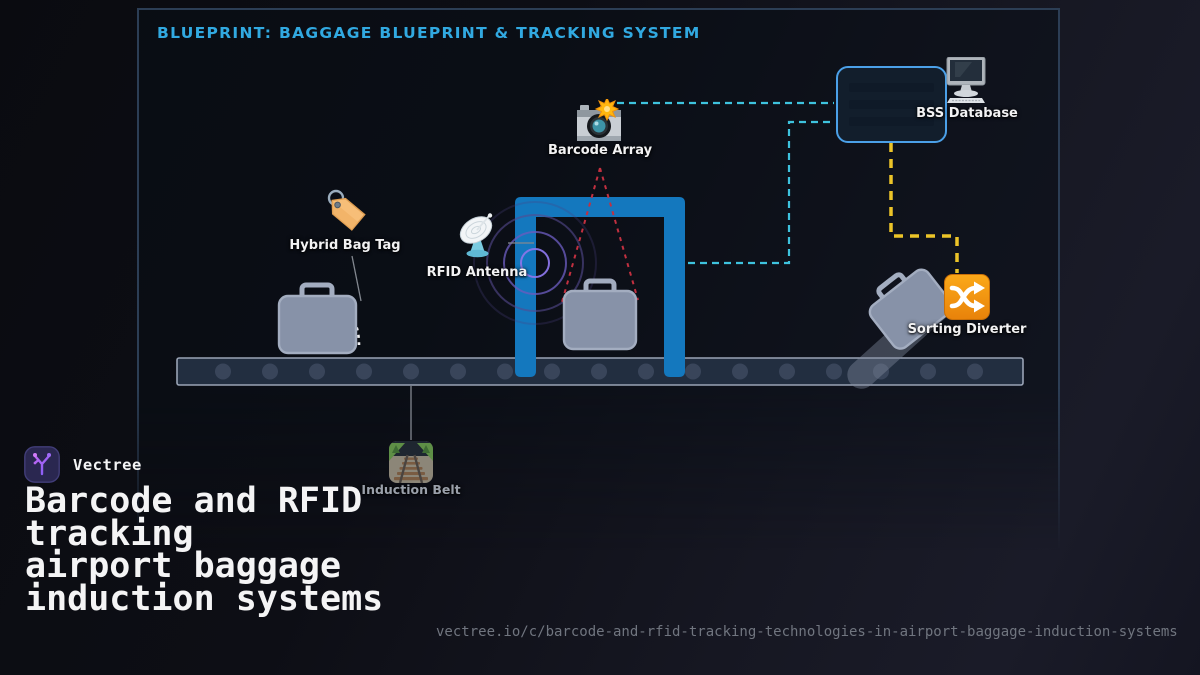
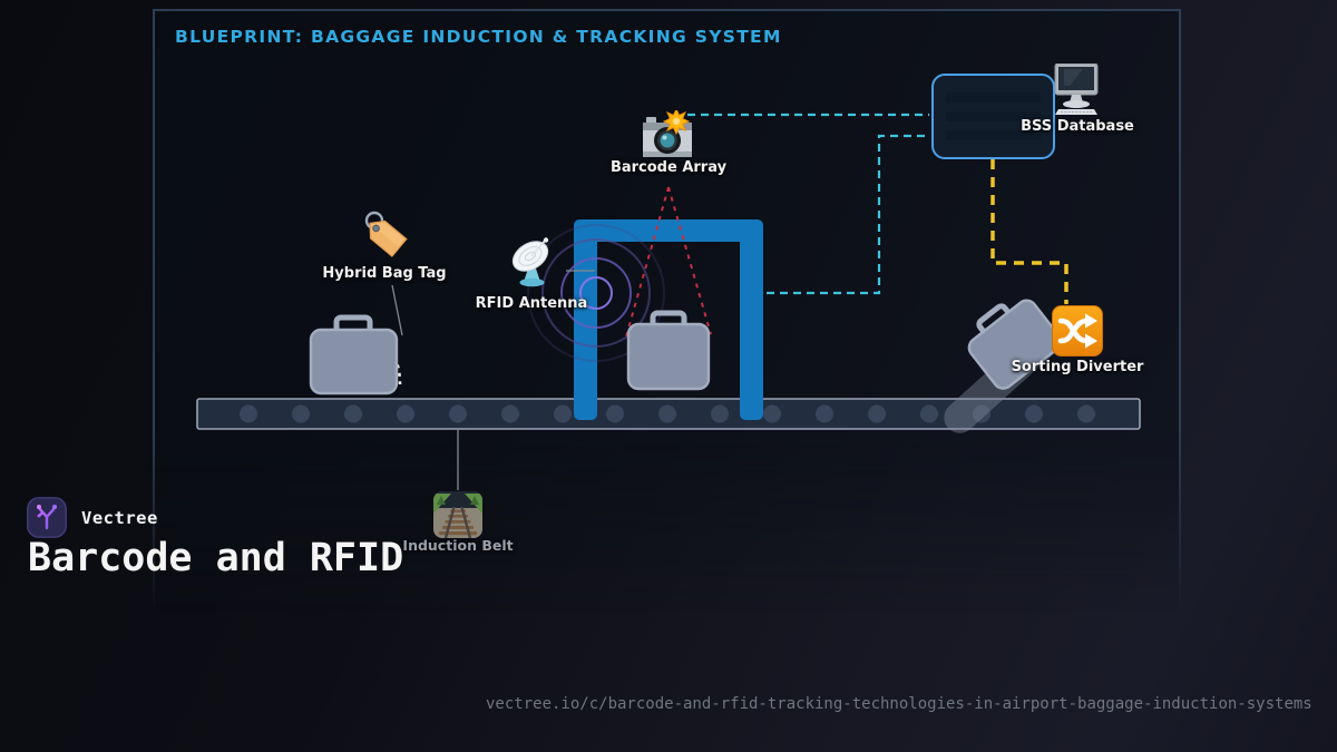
- BLUEPRINT: BAGGAGE BLUEPRINT & TRACKING SYSTEM
+ BLUEPRINT: BAGGAGE INDUCTION & TRACKING SYSTEM
  Barcode Array
  BSS Database
  Hybrid Bag Tag
  RFID Antenna
  Sorting Diverter
  Induction Belt
  Vectree
  Barcode and RFID
- tracking
- airport baggage
- induction systems
  vectree.io/c/barcode-and-rfid-tracking-technologies-in-airport-baggage-induction-systems
